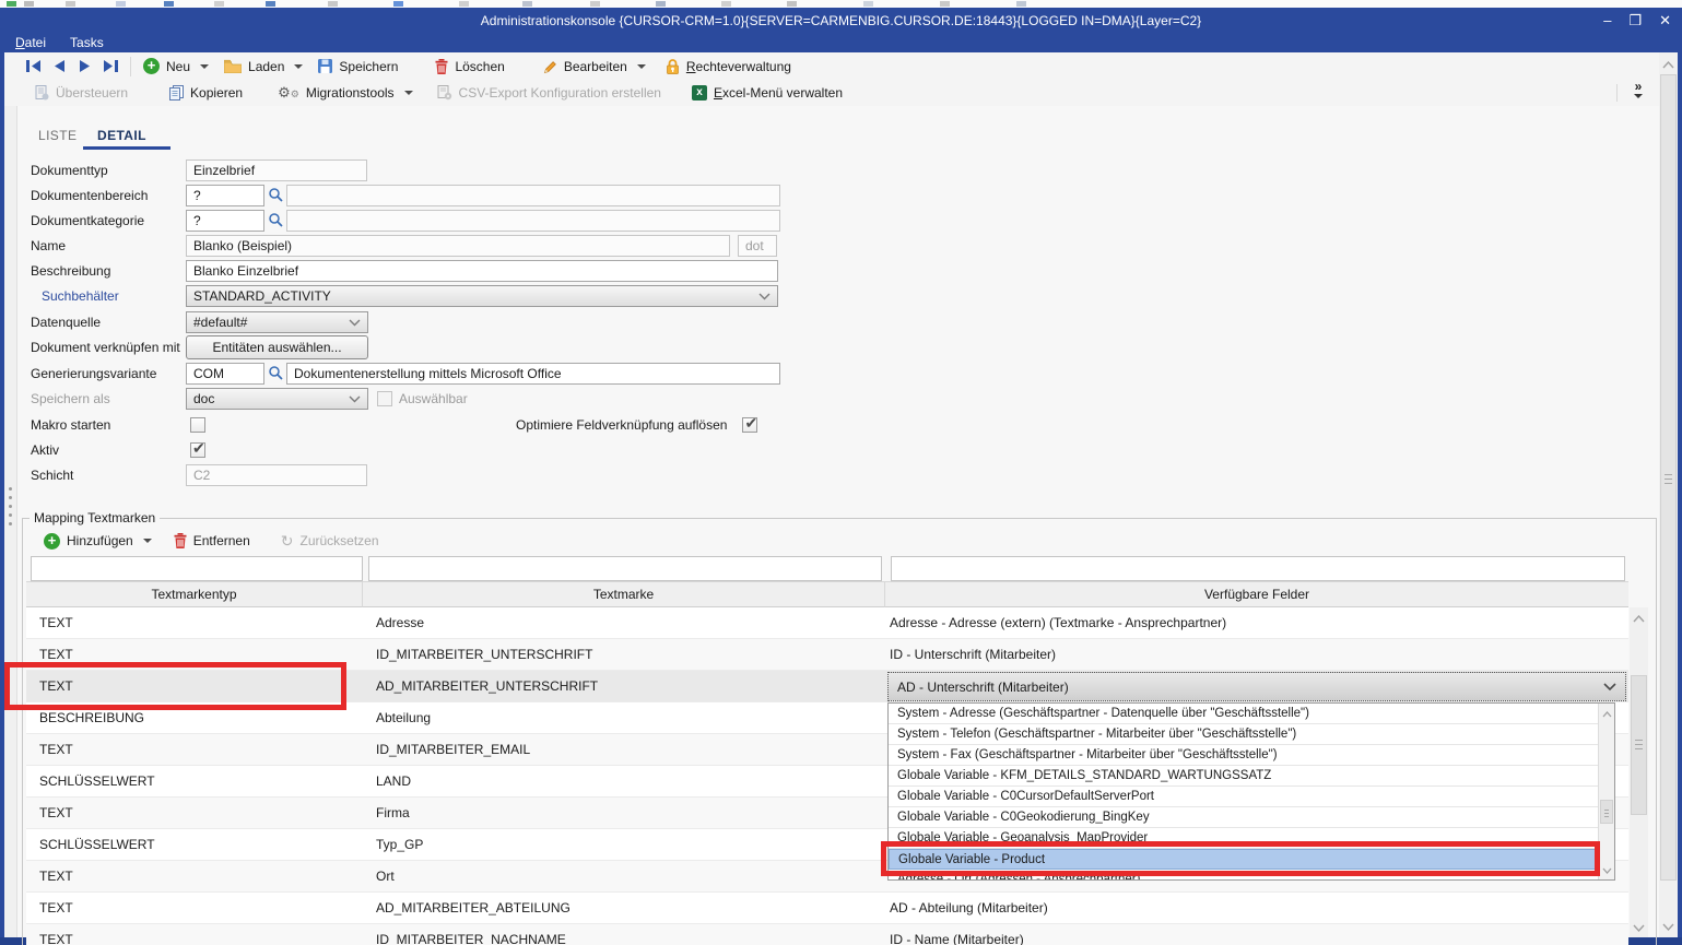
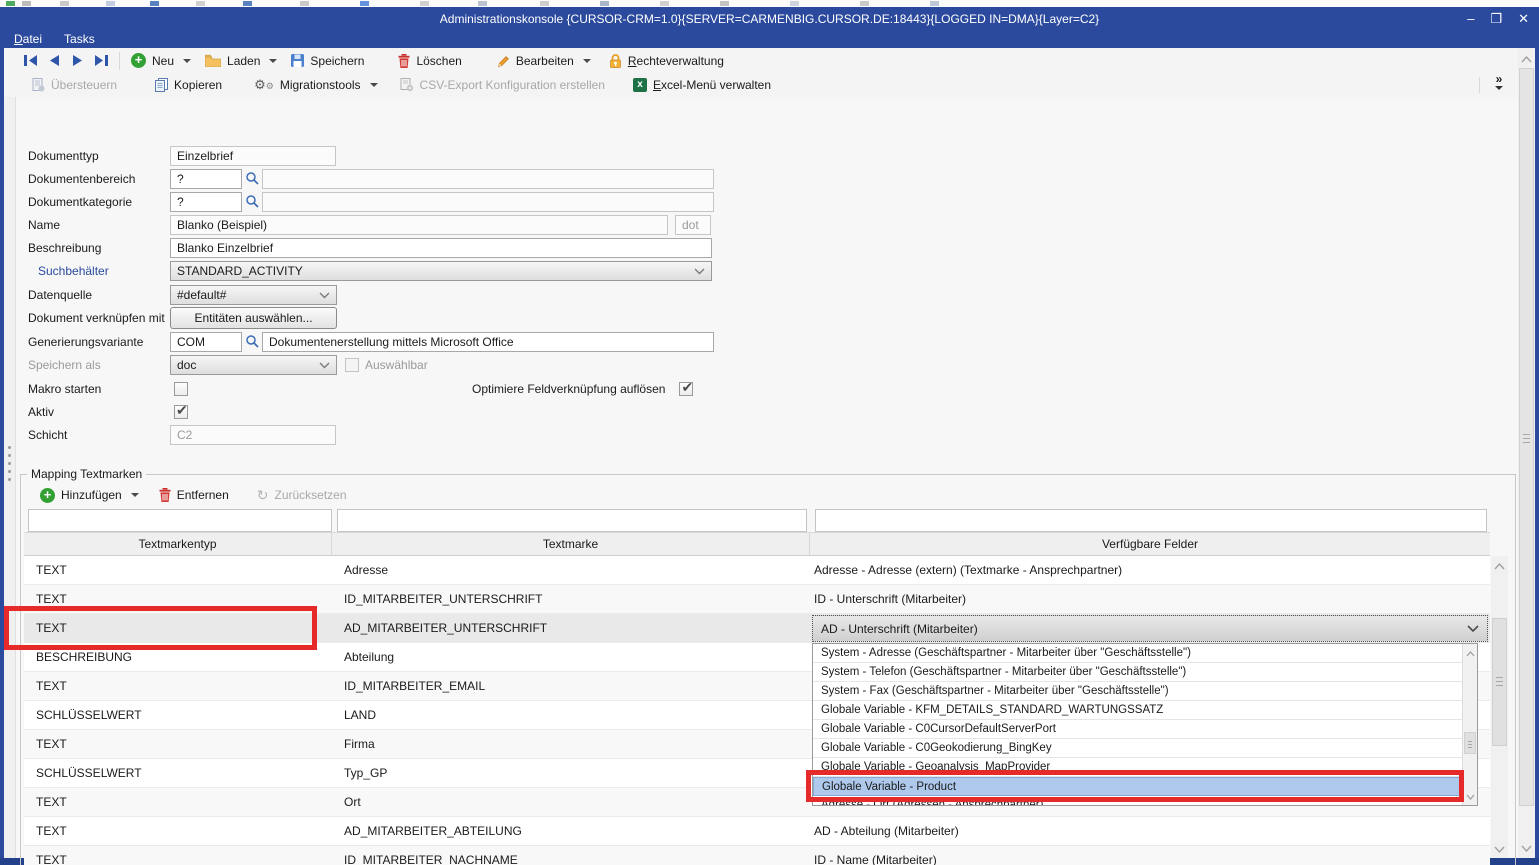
  Administrationskonsole {CURSOR-CRM=1.0}{SERVER=CARMENBIG.CURSOR.DE:18443}{LOGGED IN=DMA}{Layer=C2}
  –
  ❒
  ✕
  Datei
  Tasks
  +
  Neu
  Laden
  Speichern
  Löschen
  Bearbeiten
  Rechteverwaltung
  Übersteuern
  Kopieren
  ⚙⚙
  Migrationstools
  CSV-Export Konfiguration erstellen
  x
  Excel-Menü verwalten
  »
- LISTE
- DETAIL
  Dokumenttyp
  Einzelbrief
  Dokumentenbereich
  ?
  Dokumentkategorie
  ?
  Name
  Blanko (Beispiel)
  dot
  Beschreibung
  Blanko Einzelbrief
  Suchbehälter
  STANDARD_ACTIVITY
  Datenquelle
  #default#
  Dokument verknüpfen mit
  Entitäten auswählen...
  Generierungsvariante
  COM
  Dokumentenerstellung mittels Microsoft Office
  Speichern als
  doc
  Auswählbar
  Makro starten
  Optimiere Feldverknüpfung auflösen
  Aktiv
  Schicht
  C2
  Mapping Textmarken
  +
  Hinzufügen
  Entfernen
  ↻
  Zurücksetzen
  Textmarkentyp
  Textmarke
  Verfügbare Felder
  TEXT
  Adresse
  Adresse - Adresse (extern) (Textmarke - Ansprechpartner)
  TEXT
  ID_MITARBEITER_UNTERSCHRIFT
  ID - Unterschrift (Mitarbeiter)
  TEXT
  AD_MITARBEITER_UNTERSCHRIFT
  BESCHREIBUNG
  Abteilung
  TEXT
  ID_MITARBEITER_EMAIL
  SCHLÜSSELWERT
  LAND
  TEXT
  Firma
  SCHLÜSSELWERT
  Typ_GP
  TEXT
  Ort
  TEXT
  AD_MITARBEITER_ABTEILUNG
  AD - Abteilung (Mitarbeiter)
  TEXT
  ID_MITARBEITER_NACHNAME
  ID - Name (Mitarbeiter)
  AD - Unterschrift (Mitarbeiter)
- System - Adresse (Geschäftspartner - Datenquelle über "Geschäftsstelle")
+ System - Adresse (Geschäftspartner - Mitarbeiter über "Geschäftsstelle")
  System - Telefon (Geschäftspartner - Mitarbeiter über "Geschäftsstelle")
  System - Fax (Geschäftspartner - Mitarbeiter über "Geschäftsstelle")
  Globale Variable - KFM_DETAILS_STANDARD_WARTUNGSSATZ
  Globale Variable - C0CursorDefaultServerPort
  Globale Variable - C0Geokodierung_BingKey
  Globale Variable - Geoanalysis_MapProvider
  Globale Variable - Product
  Adresse - Ort (Adressen - Ansprechpartner)
